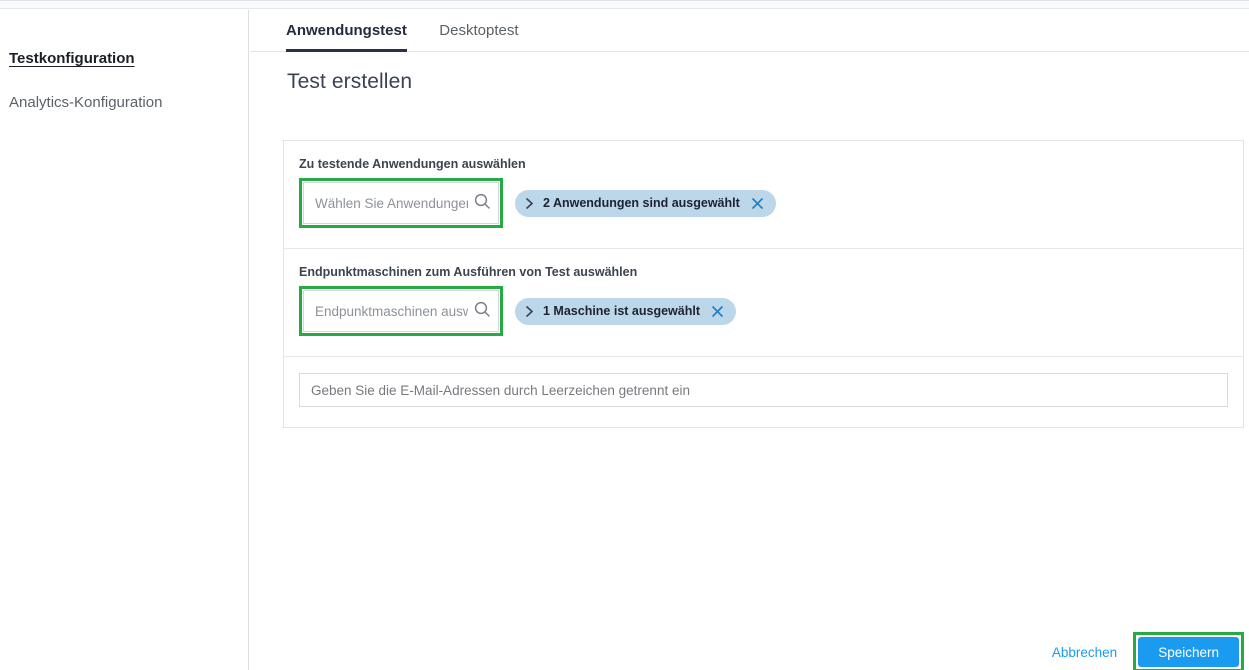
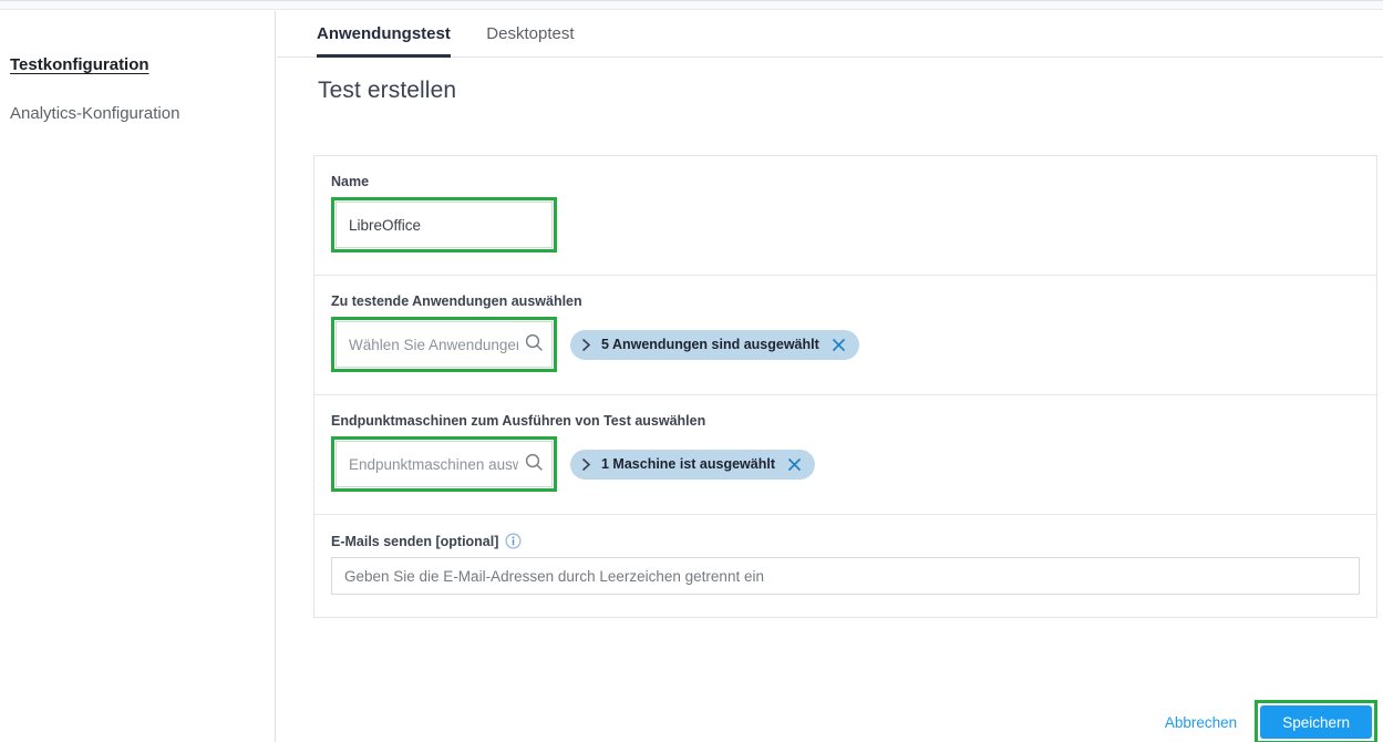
  Testkonfiguration
  Analytics-Konfiguration
  Anwendungstest Desktoptest
  Test erstellen
+ Name
+ LibreOffice
  Zu testende Anwendungen auswählen
  Wählen Sie Anwendunge
- 2 Anwendungen sind ausgewählt
+ 5 Anwendungen sind ausgewählt
  Endpunktmaschinen zum Ausführen von Test auswählen
  Endpunktmaschinen ausw
  1 Maschine ist ausgewählt
+ E-Mails senden [optional]
  Geben Sie die E-Mail-Adressen durch Leerzeichen getrennt ein
  Abbrechen
  Speichern
